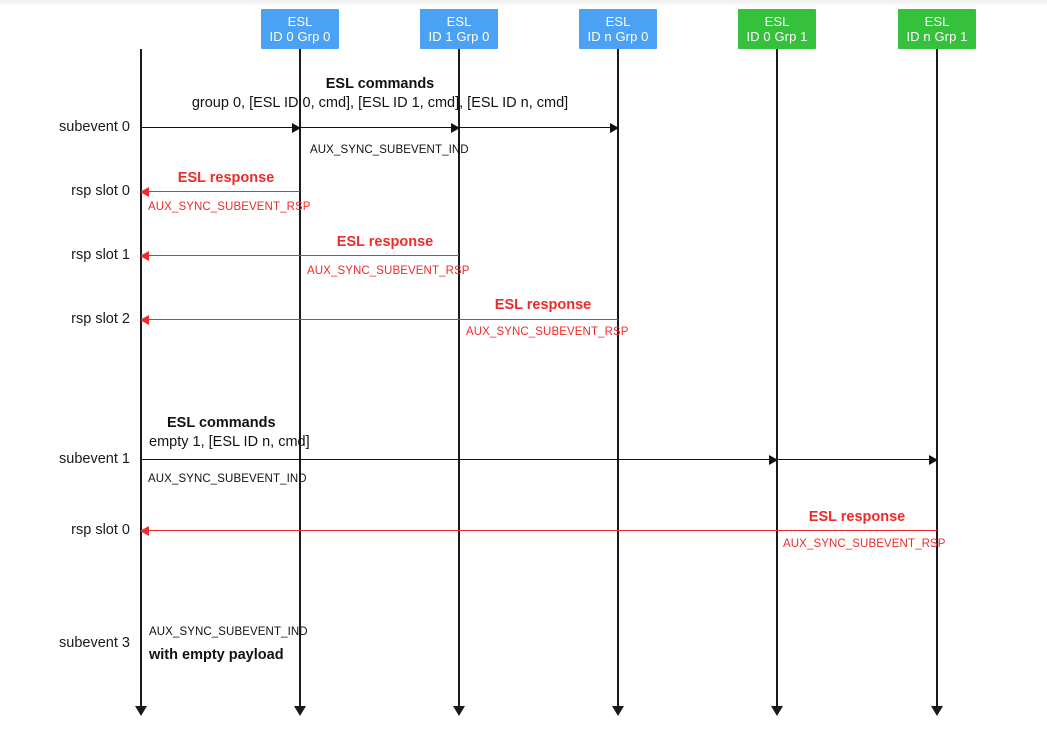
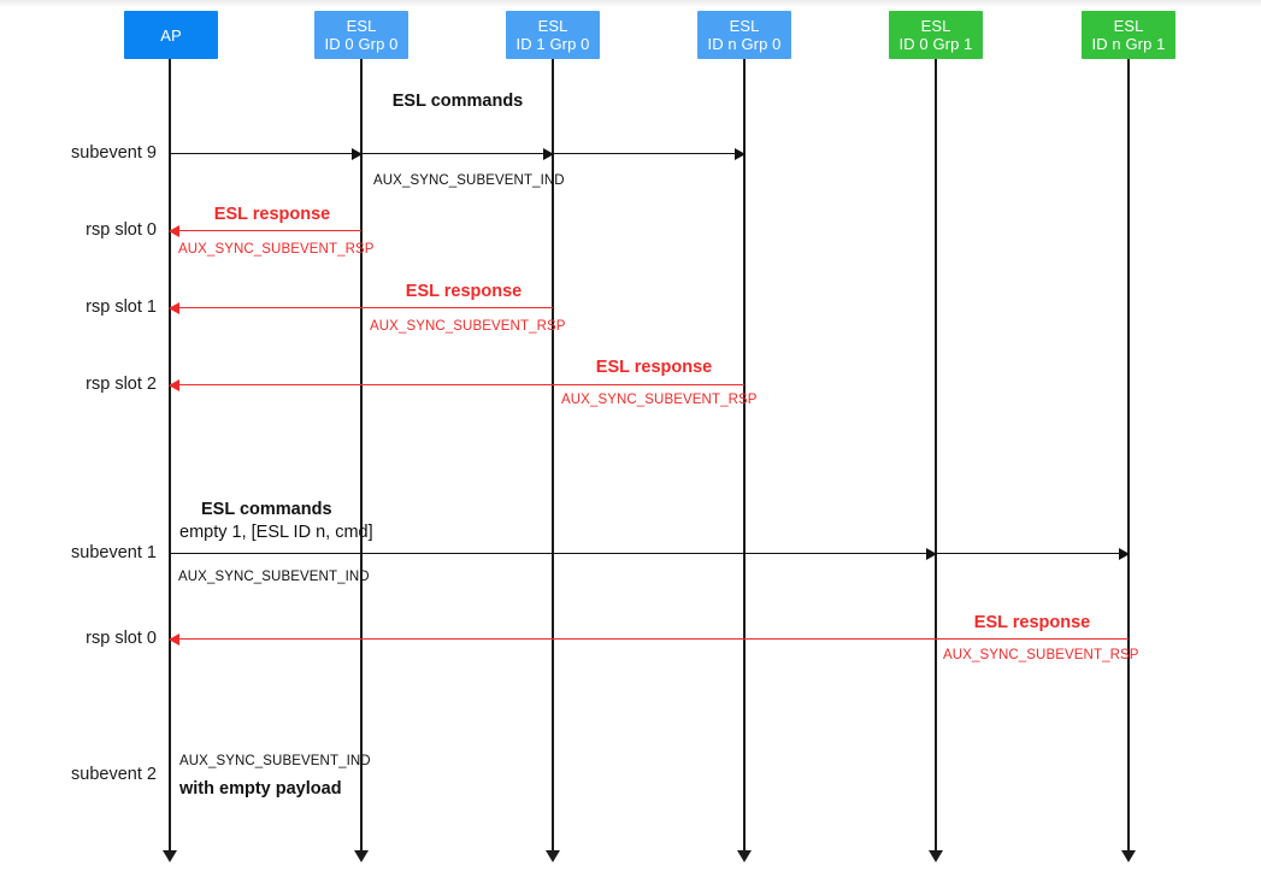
+ AP
  ESL
  ID 0 Grp 0
  ESL
  ID 1 Grp 0
  ESL
  ID n Grp 0
  ESL
  ID 0 Grp 1
  ESL
  ID n Grp 1
- subevent 0
+ subevent 9
  rsp slot 0
  rsp slot 1
  rsp slot 2
  subevent 1
  rsp slot 0
- subevent 3
+ subevent 2
  ESL commands
- group 0, [ESL ID 0, cmd], [ESL ID 1, cmd], [ESL ID n, cmd]
  AUX_SYNC_SUBEVENT_IND
  ESL response
  AUX_SYNC_SUBEVENT_RSP
  ESL response
  AUX_SYNC_SUBEVENT_RSP
  ESL response
  AUX_SYNC_SUBEVENT_RSP
  ESL commands
  empty 1, [ESL ID n, cmd]
  AUX_SYNC_SUBEVENT_IND
  ESL response
  AUX_SYNC_SUBEVENT_RSP
  AUX_SYNC_SUBEVENT_IND
  with empty payload
